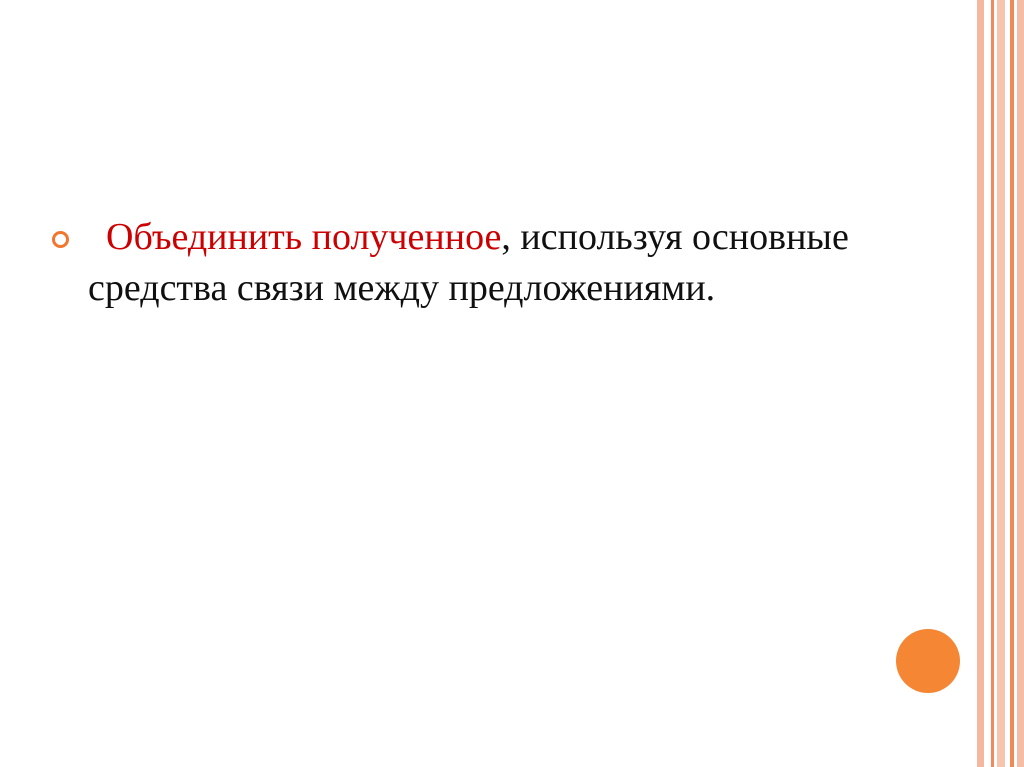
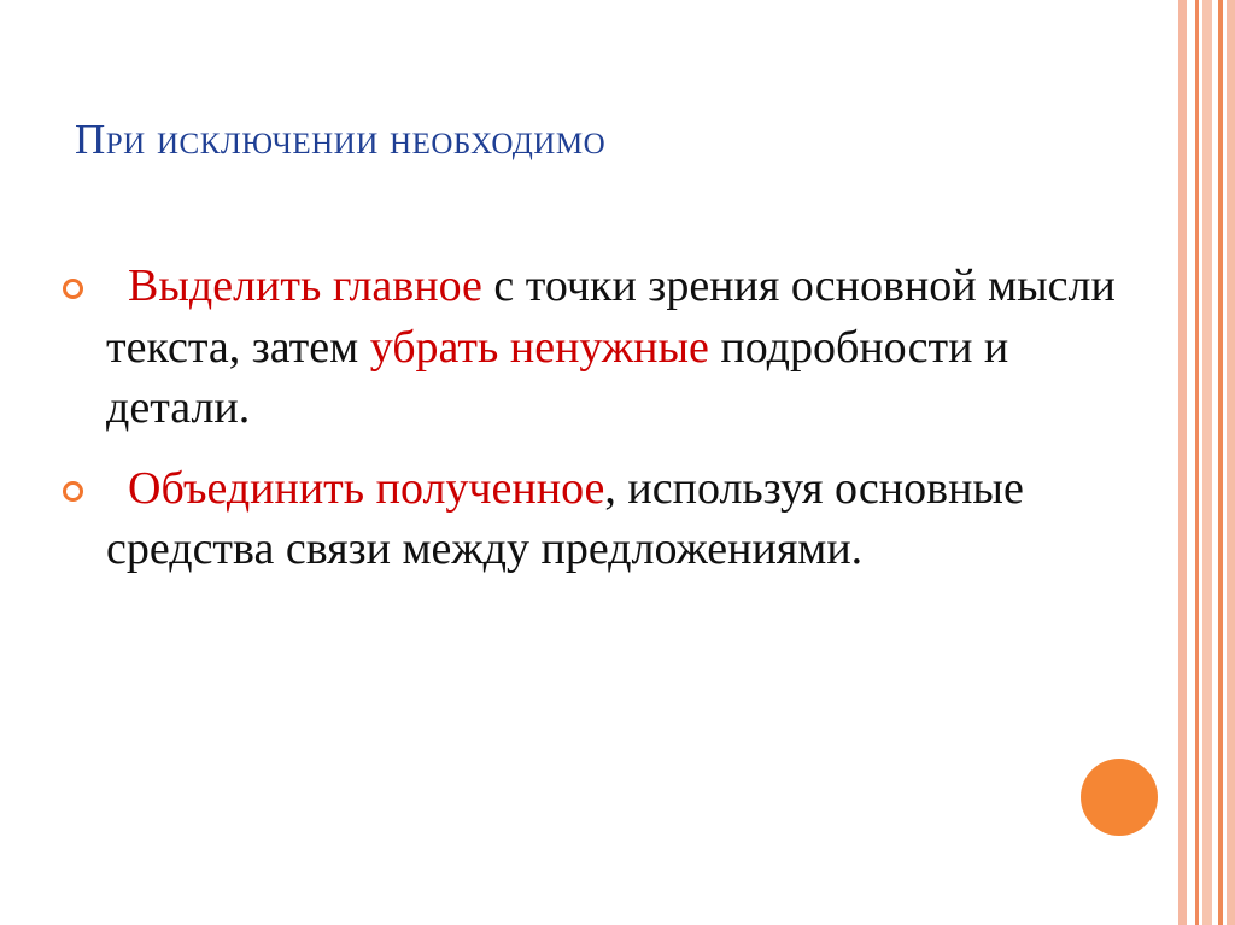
+ при исключении необходимо
+ Выделить главное с точки зрения основной мысли текста, затем убрать ненужные подробности и детали.
  Объединить полученное, используя основные средства связи между предложениями.
